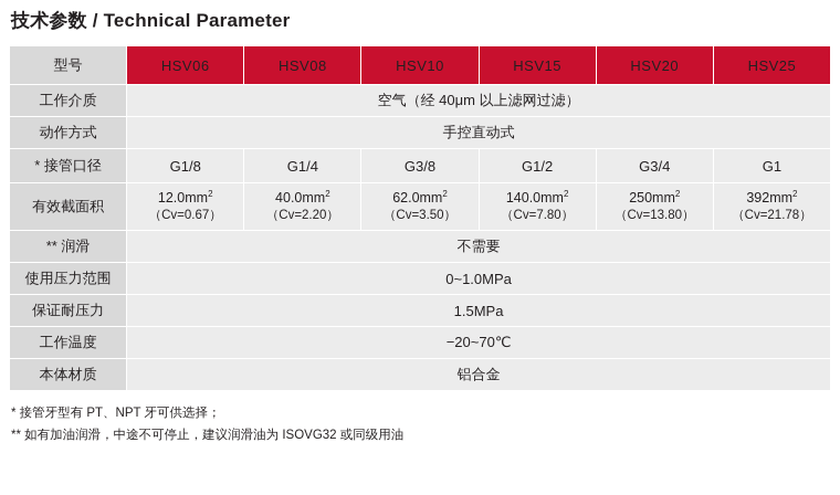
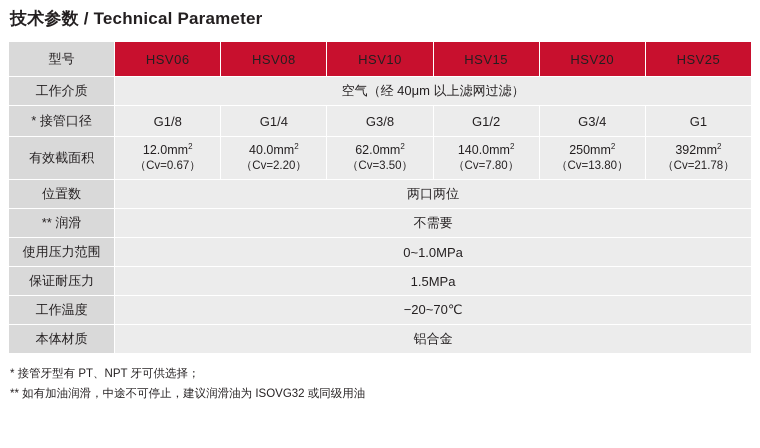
  技术参数 / Technical Parameter
  型号	HSV06	HSV08	HSV10	HSV15	HSV20	HSV25
  工作介质	空气（经 40μm 以上滤网过滤）
- 动作方式	手控直动式
  * 接管口径	G1/8	G1/4	G3/8	G1/2	G3/4	G1
  有效截面积	12.0mm2 （Cv=0.67）	40.0mm2 （Cv=2.20）	62.0mm2 （Cv=3.50）	140.0mm2 （Cv=7.80）	250mm2 （Cv=13.80）	392mm2 （Cv=21.78）
+ 位置数	两口两位
  ** 润滑	不需要
  使用压力范围	0~1.0MPa
  保证耐压力	1.5MPa
  工作温度	−20~70℃
  本体材质	铝合金
  * 接管牙型有 PT、NPT 牙可供选择；
  ** 如有加油润滑，中途不可停止，建议润滑油为 ISOVG32 或同级用油
